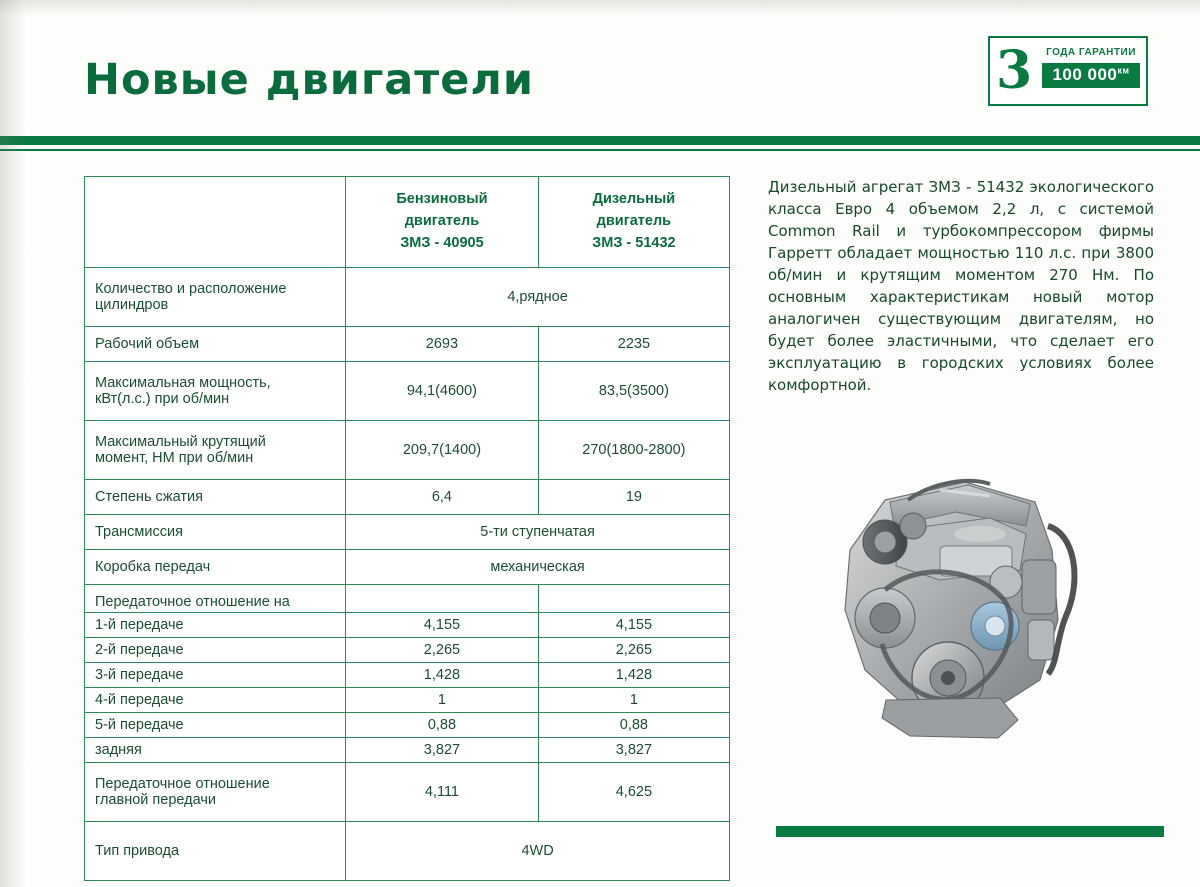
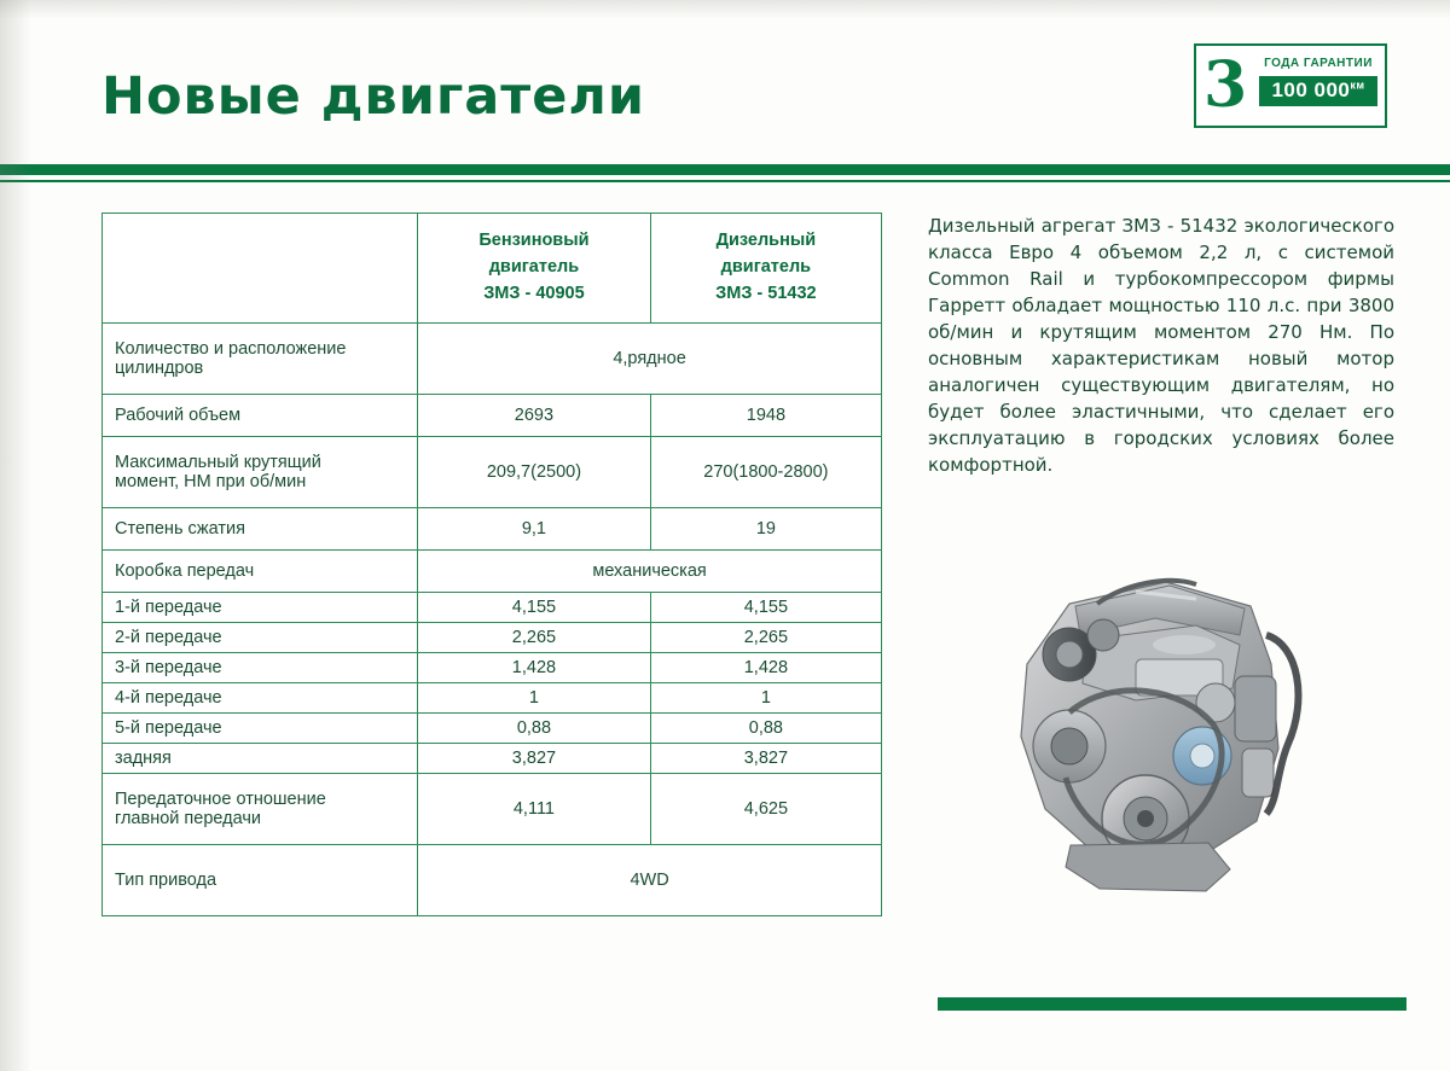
  Новые двигатели
  3
  ГОДА ГАРАНТИИ
  100 000км
  	Бензиновый двигатель ЗМЗ - 40905	Дизельный двигатель ЗМЗ - 51432
  Количество и расположение цилиндров	4,рядное
- Рабочий объем	2693	2235
+ Рабочий объем	2693	1948
- Максимальная мощность, кВт(л.с.) при об/мин	94,1(4600)	83,5(3500)
- Максимальный крутящий момент, НМ при об/мин	209,7(1400)	270(1800-2800)
+ Максимальный крутящий момент, НМ при об/мин	209,7(2500)	270(1800-2800)
- Степень сжатия	6,4	19
+ Степень сжатия	9,1	19
- Трансмиссия	5-ти ступенчатая
  Коробка передач	механическая
- Передаточное отношение на
  1-й передаче	4,155	4,155
  2-й передаче	2,265	2,265
  3-й передаче	1,428	1,428
  4-й передаче	1	1
  5-й передаче	0,88	0,88
  задняя	3,827	3,827
  Передаточное отношение главной передачи	4,111	4,625
  Тип привода	4WD
  Дизельный агрегат ЗМЗ - 51432 экологического класса Евро 4 объемом 2,2 л, с системой Common Rail и турбокомпрессором фирмы Гарретт обладает мощностью 110 л.с. при 3800 об/мин и крутящим моментом 270 Нм. По основным характеристикам новый мотор аналогичен существующим двигателям, но будет более эластичными, что сделает его эксплуатацию в городских условиях более комфортной.
